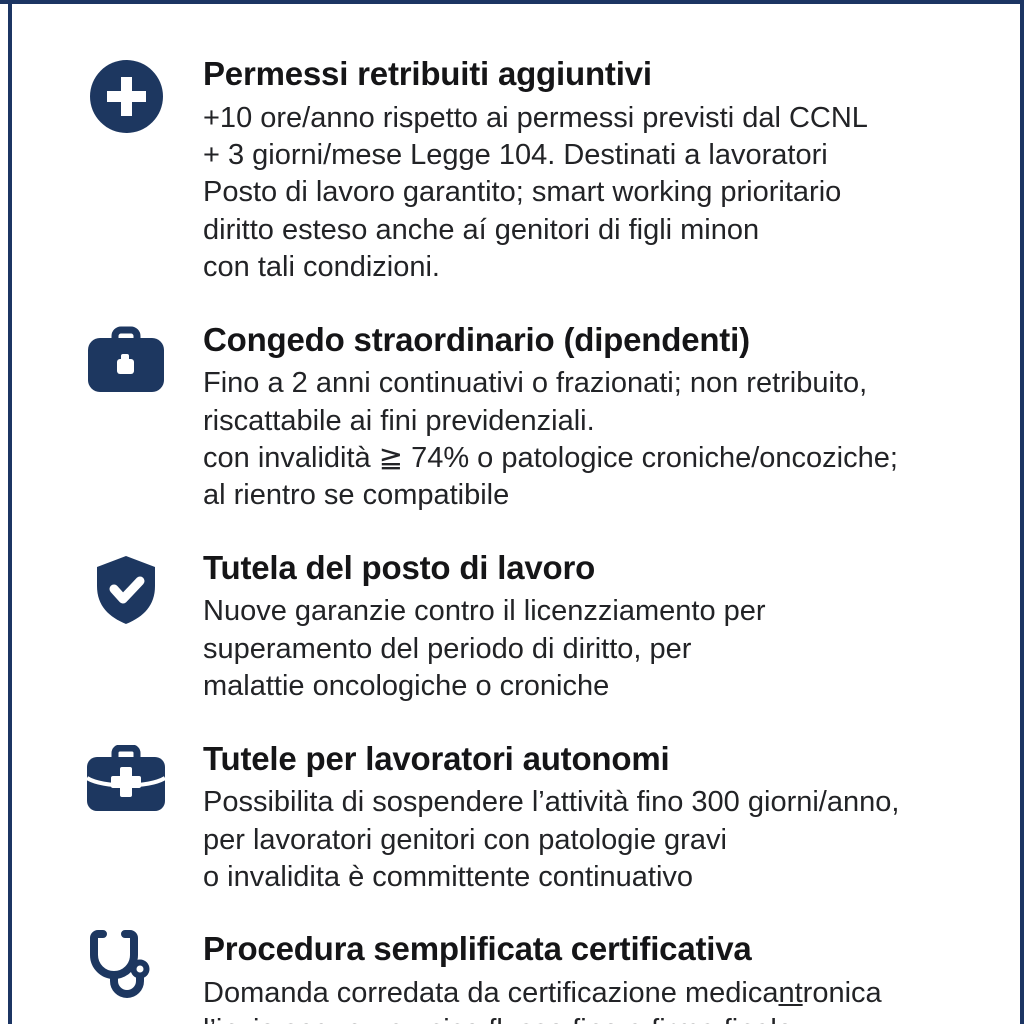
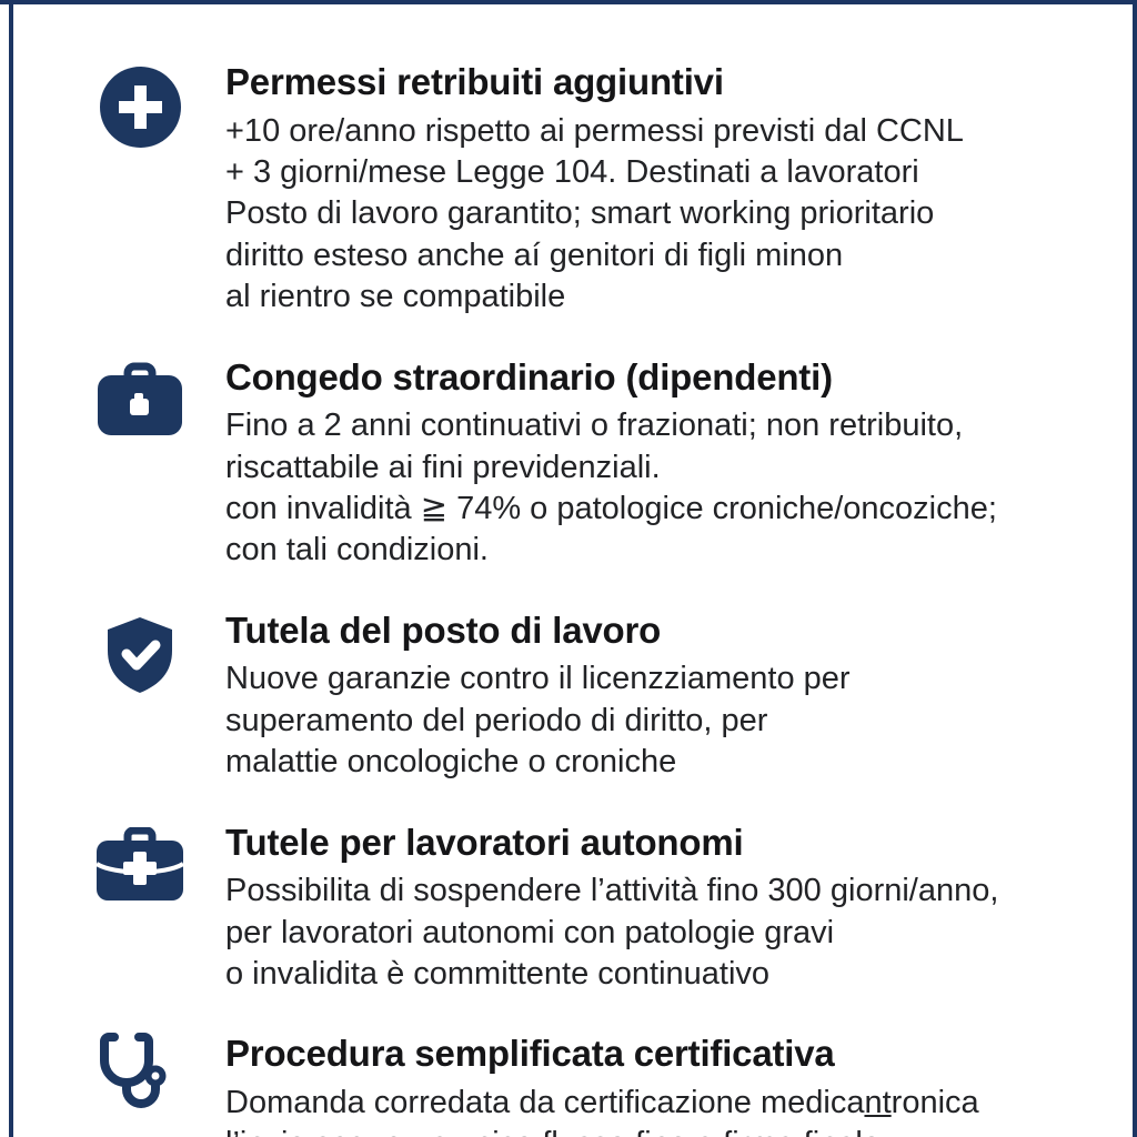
  Permessi retribuiti aggiuntivi
  +10 ore/anno rispetto ai permessi previsti dal CCNL
  + 3 giorni/mese Legge 104. Destinati a lavoratori
  Posto di lavoro garantito; smart working prioritario
  diritto esteso anche aí genitori di figli minon
- con tali condizioni.
+ al rientro se compatibile
  Congedo straordinario (dipendenti)
  Fino a 2 anni continuativi o frazionati; non retribuito,
  riscattabile ai fini previdenziali.
  con invalidità ≧ 74% o patologice croniche/oncoziche;
- al rientro se compatibile
+ con tali condizioni.
  Tutela del posto di lavoro
  Nuove garanzie contro il licenzziamento per
  superamento del periodo di diritto, per
  malattie oncologiche o croniche
  Tutele per lavoratori autonomi
  Possibilita di sospendere l’attività fino 300 giorni/anno,
- per lavoratori genitori con patologie gravi
+ per lavoratori autonomi con patologie gravi
  o invalidita è committente continuativo
  Procedura semplificata certificativa
  Domanda corredata da certificazione medicantronica
